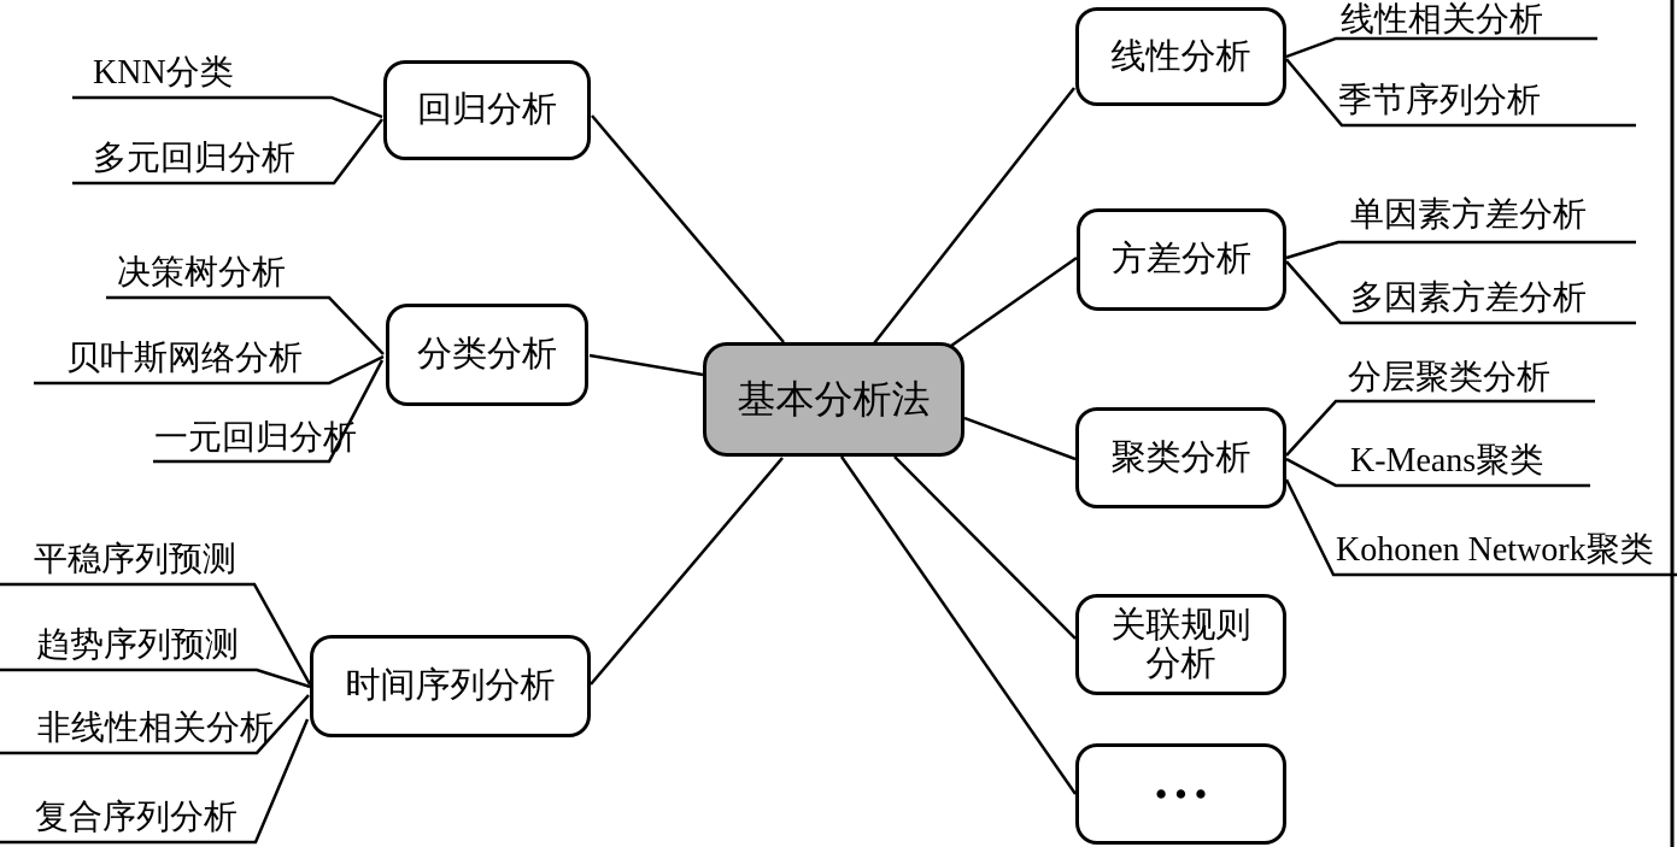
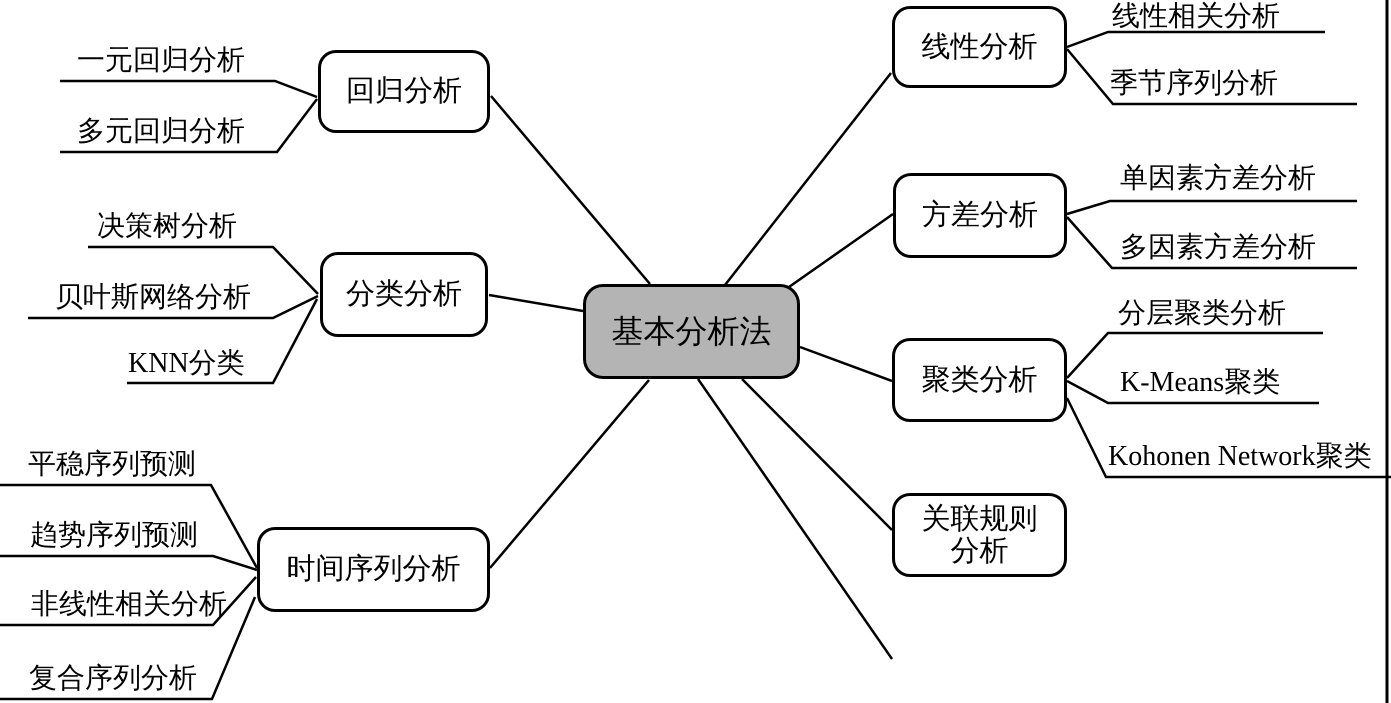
  基本分析法
  回归分析
  分类分析
  时间序列分析
  线性分析
  方差分析
  聚类分析
  关联规则
  分析
- •••
- KNN分类
+ 一元回归分析
  多元回归分析
  决策树分析
  贝叶斯网络分析
- 一元回归分析
+ KNN分类
  平稳序列预测
  趋势序列预测
  非线性相关分析
  复合序列分析
  线性相关分析
  季节序列分析
  单因素方差分析
  多因素方差分析
  分层聚类分析
  K-Means聚类
  Kohonen Network聚类
